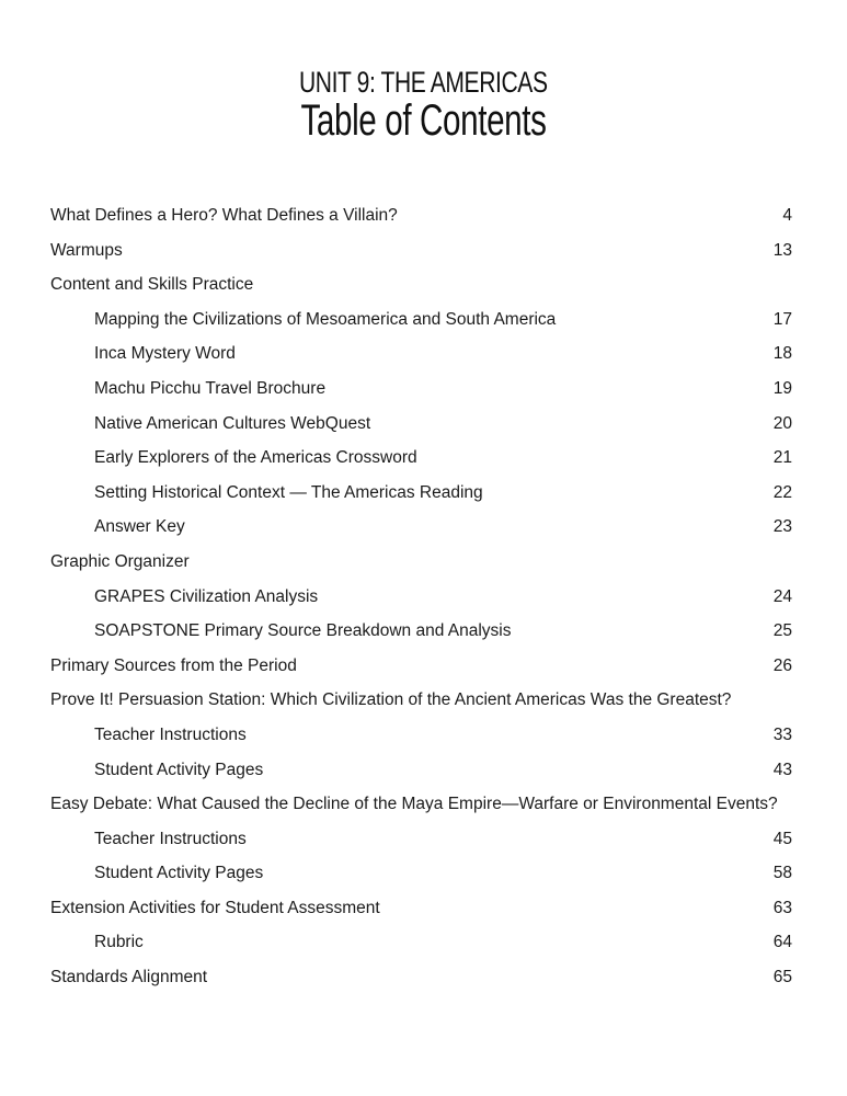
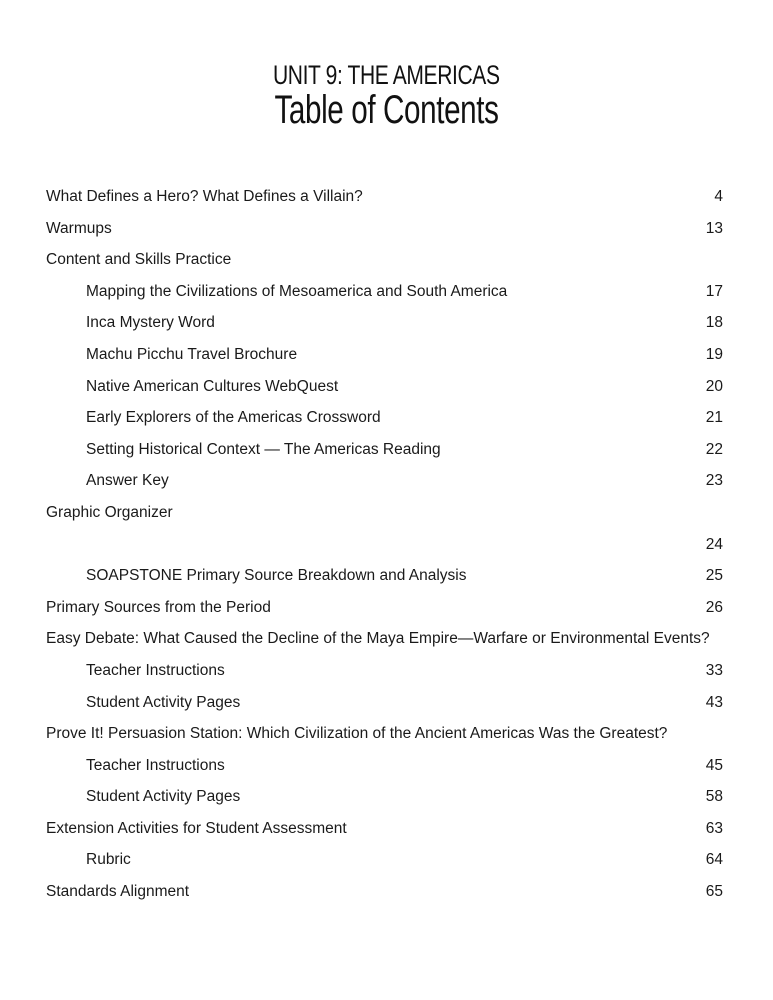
  UNIT 9: THE AMERICAS
  Table of Contents
  What Defines a Hero? What Defines a Villain?
  4
  Warmups
  13
  Content and Skills Practice
  Mapping the Civilizations of Mesoamerica and South America
  17
  Inca Mystery Word
  18
  Machu Picchu Travel Brochure
  19
  Native American Cultures WebQuest
  20
  Early Explorers of the Americas Crossword
  21
  Setting Historical Context — The Americas Reading
  22
  Answer Key
  23
  Graphic Organizer
- GRAPES Civilization Analysis
  24
  SOAPSTONE Primary Source Breakdown and Analysis
  25
  Primary Sources from the Period
  26
- Prove It! Persuasion Station: Which Civilization of the Ancient Americas Was the Greatest?
+ Easy Debate: What Caused the Decline of the Maya Empire—Warfare or Environmental Events?
  Teacher Instructions
  33
  Student Activity Pages
  43
- Easy Debate: What Caused the Decline of the Maya Empire—Warfare or Environmental Events?
+ Prove It! Persuasion Station: Which Civilization of the Ancient Americas Was the Greatest?
  Teacher Instructions
  45
  Student Activity Pages
  58
  Extension Activities for Student Assessment
  63
  Rubric
  64
  Standards Alignment
  65
